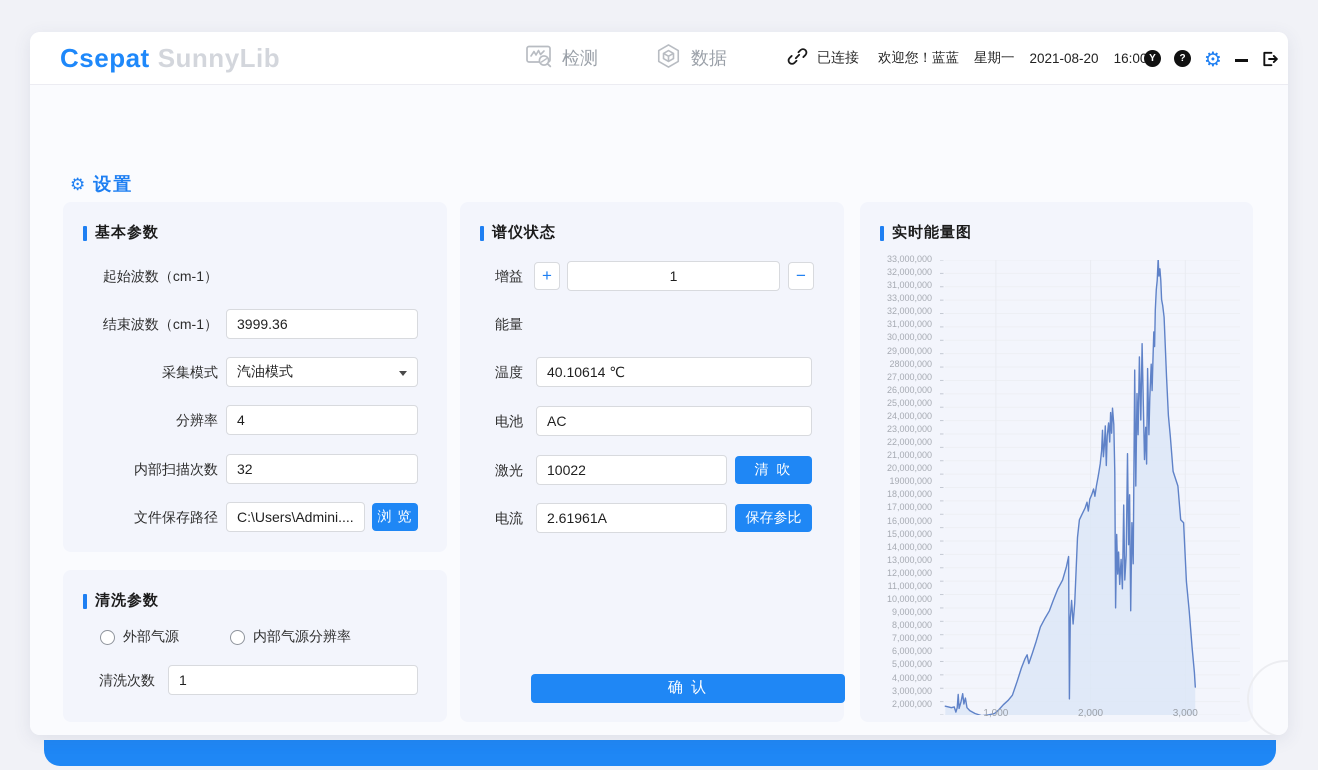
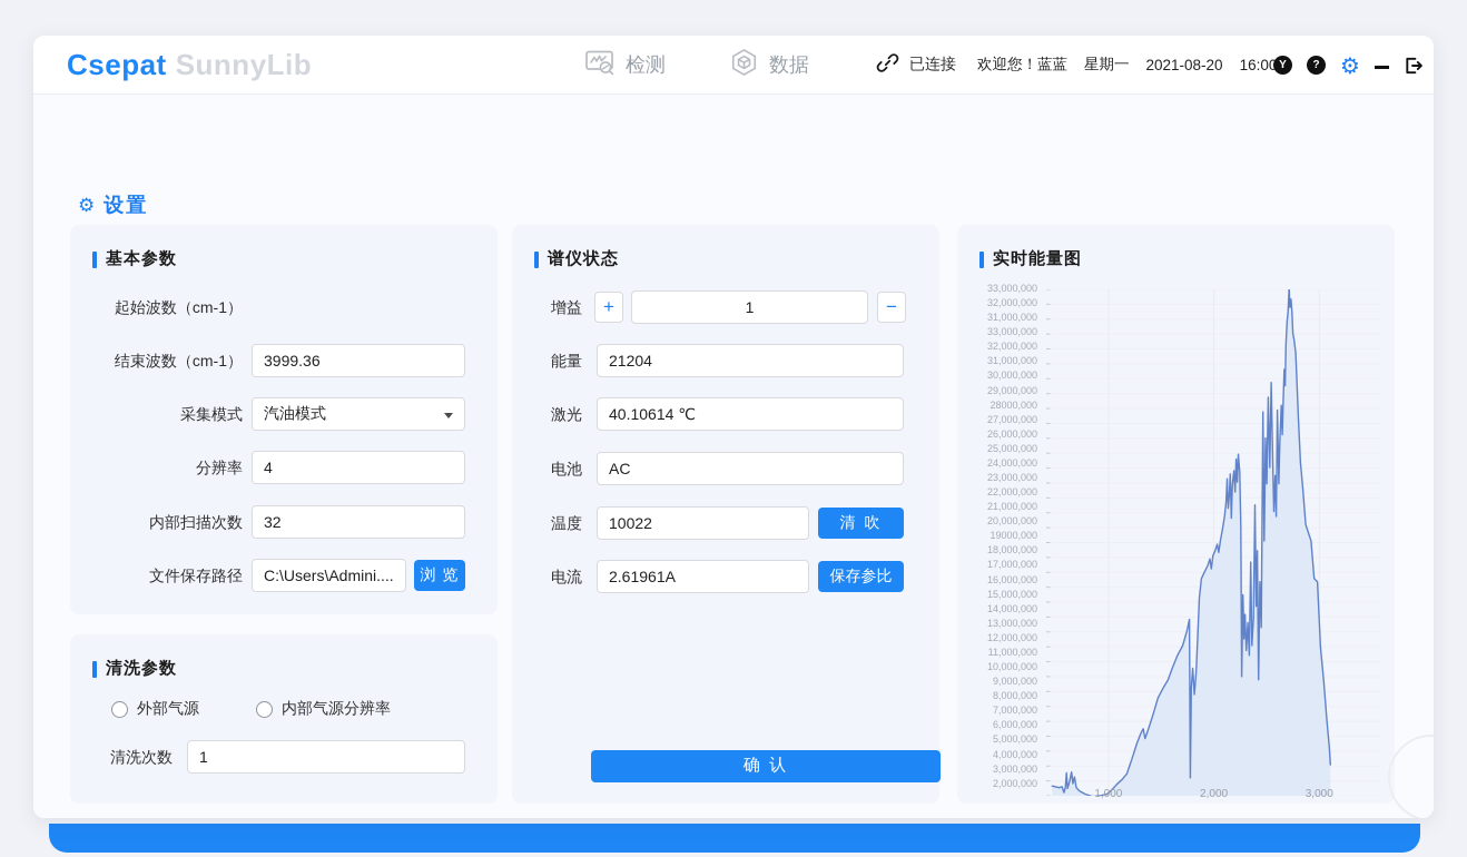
  Csepat SunnyLib
  检测
  数据
  已连接
  欢迎您！蓝蓝
  星期一
  2021-08-20
  16:0
  Y
  ?
  ⚙
  ⚙
  设置
  基本参数
  起始波数（cm-1）
  结束波数（cm-1）
  3999.36
  采集模式
  汽油模式
  分辨率
  4
  内部扫描次数
  32
  文件保存路径
  C:\Users\Admini....
  浏 览
  清洗参数
  外部气源
  内部气源分辨率
  清洗次数
  1
  谱仪状态
  增益
  +
  1
  −
  能量
+ 21204
- 温度
+ 激光
  40.10614 ℃
  电池
  AC
- 激光
+ 温度
  10022
  清 吹
  电流
  2.61961A
  保存参比
  确 认
  实时能量图
  33,000,000
  32,000,000
  31,000,000
  33,000,000
  32,000,000
  31,000,000
  30,000,000
  29,000,000
  28000,000
  27,000,000
  26,000,000
  25,000,000
  24,000,000
  23,000,000
  22,000,000
  21,000,000
  20,000,000
  19000,000
  18,000,000
  17,000,000
  16,000,000
  15,000,000
  14,000,000
  13,000,000
  12,000,000
  11,000,000
  10,000,000
  9,000,000
  8,000,000
  7,000,000
  6,000,000
  5,000,000
  4,000,000
  3,000,000
  2,000,000
  1,000
  2,000
  3,000
